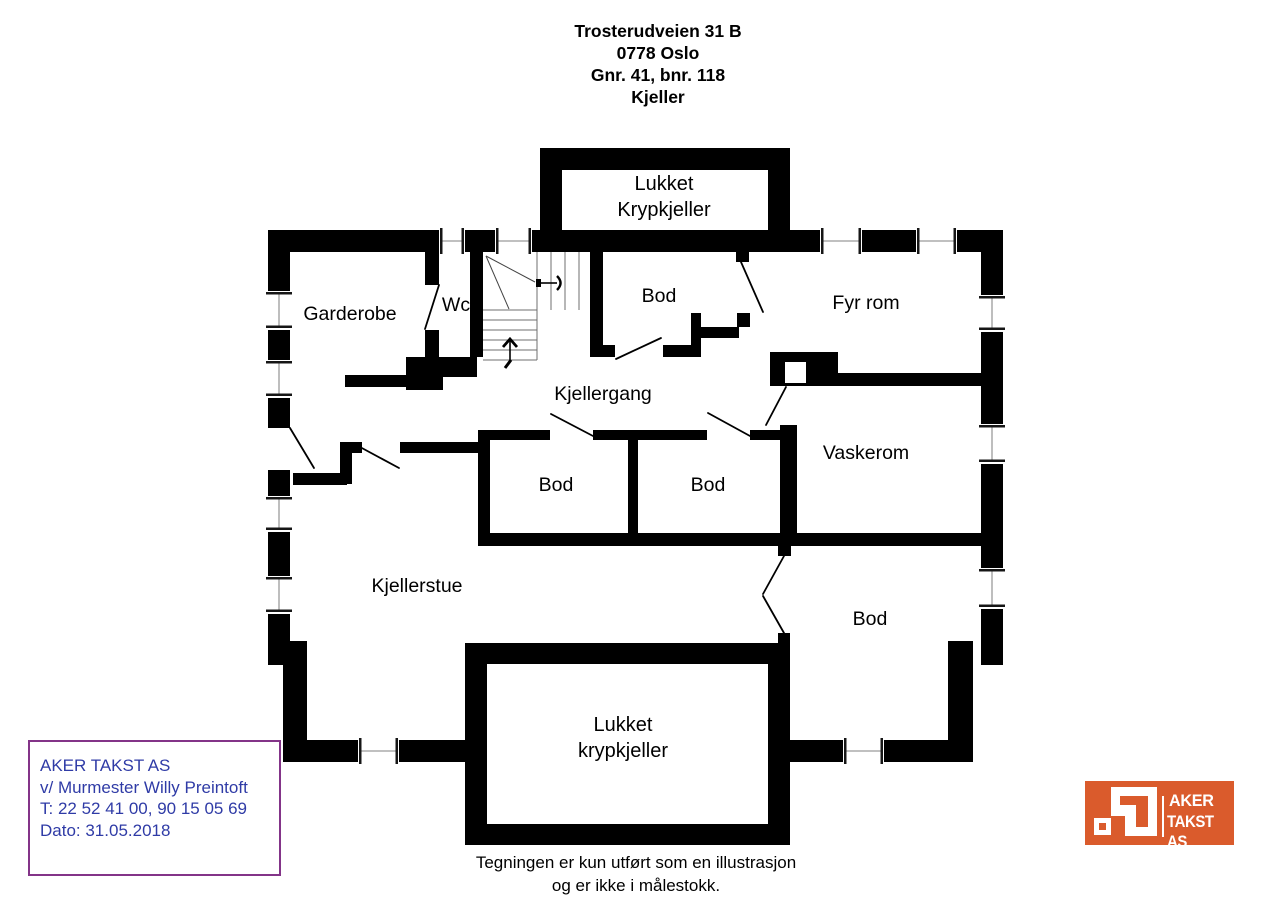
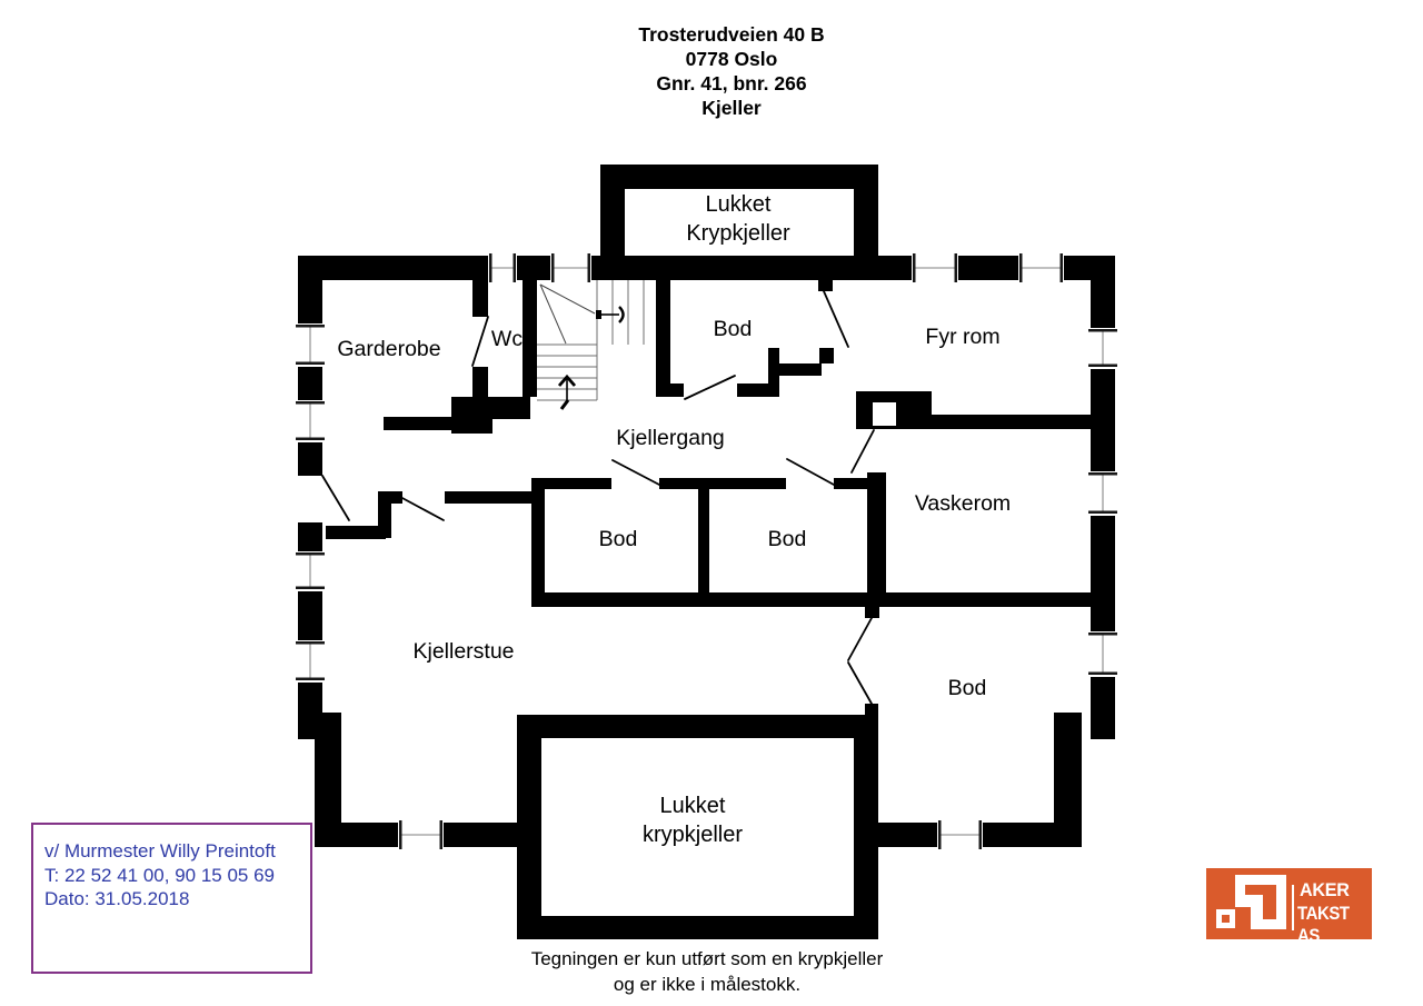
- Trosterudveien 31 B
+ Trosterudveien 40 B
  0778 Oslo
- Gnr. 41, bnr. 118
+ Gnr. 41, bnr. 266
  Kjeller
  Lukket
  Krypkjeller
  Garderobe
  Wc
  Bod
  Fyr rom
  Kjellergang
  Vaskerom
  Bod
  Bod
  Kjellerstue
  Bod
  Lukket
  krypkjeller
- AKER TAKST AS
  v/ Murmester Willy Preintoft
  T: 22 52 41 00, 90 15 05 69
  Dato: 31.05.2018
- Tegningen er kun utført som en illustrasjon
+ Tegningen er kun utført som en krypkjeller
  og er ikke i målestokk.
  AKER
  TAKST AS
